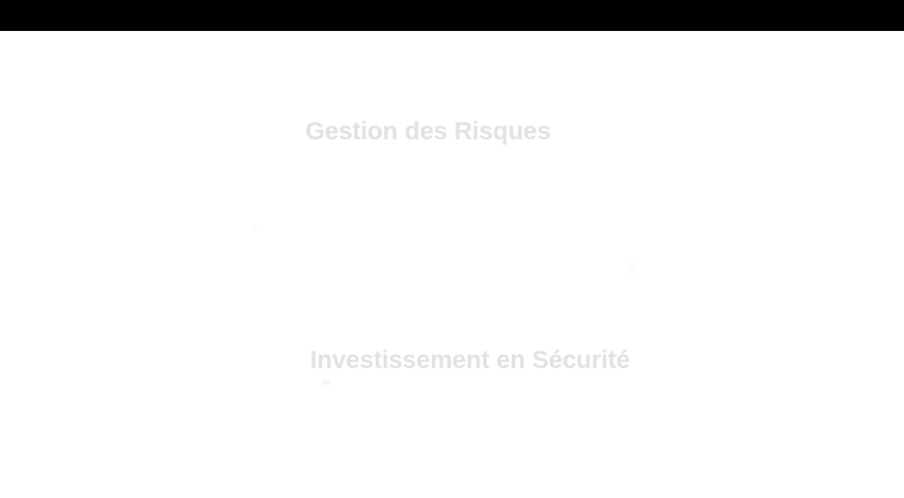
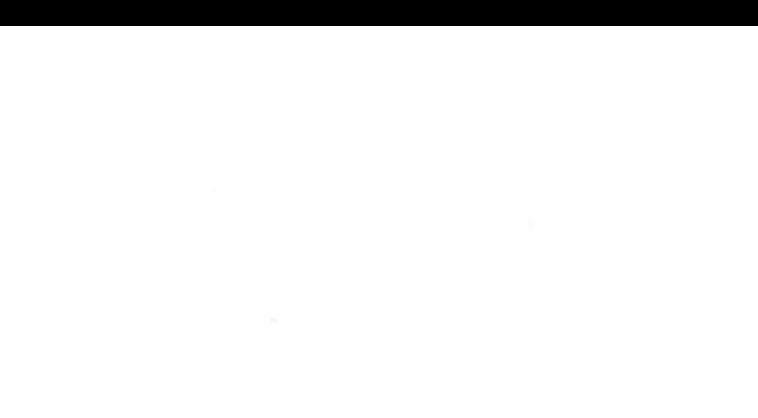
- Gestion des Risques
- Investissement en Sécurité
